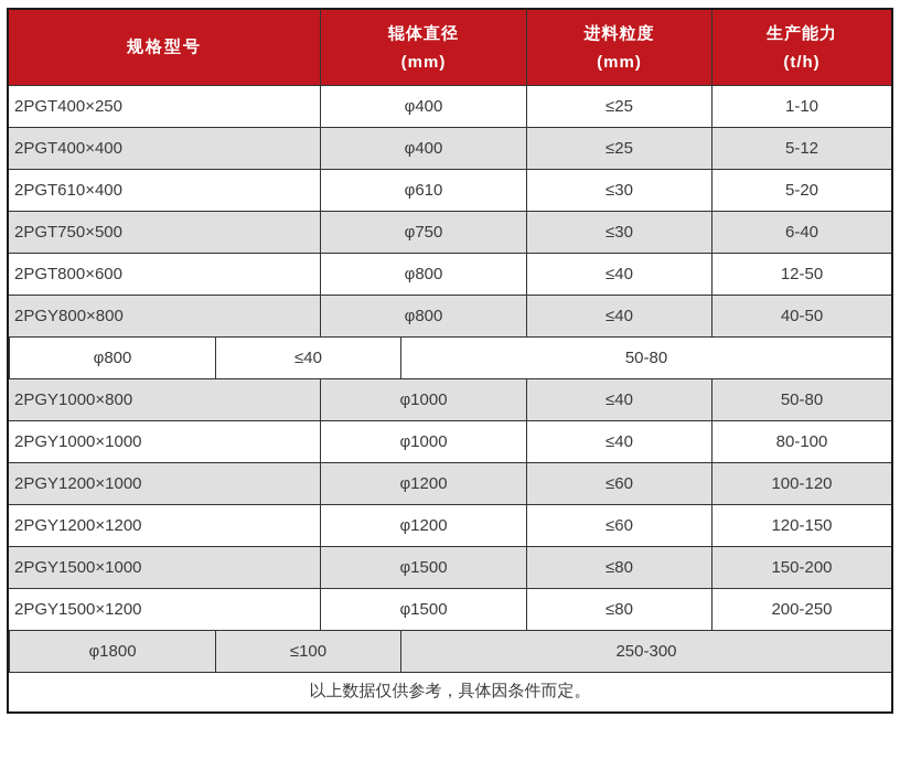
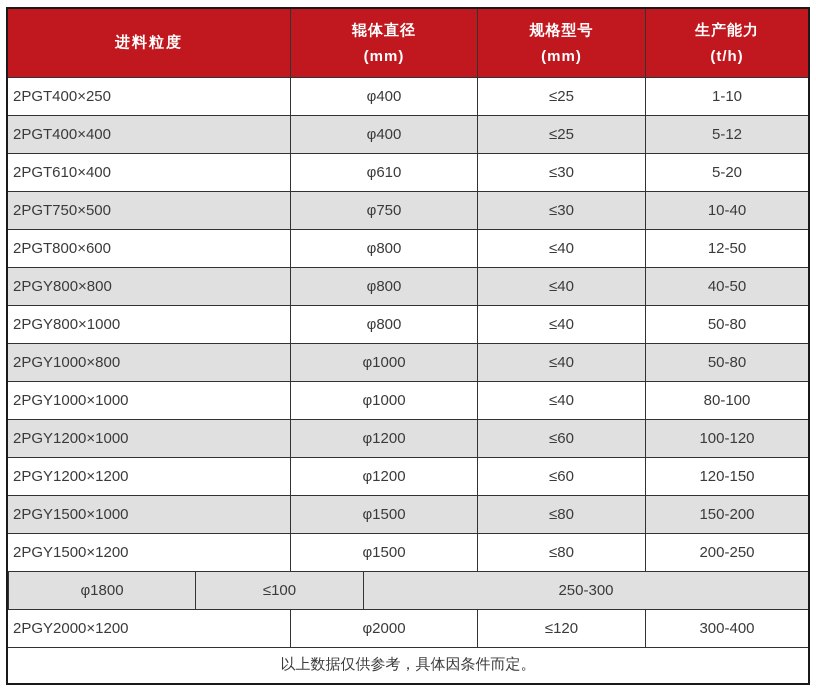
- 规格型号
+ 进料粒度
  辊体直径
  (mm)
- 进料粒度
+ 规格型号
  (mm)
  生产能力
  (t/h)
  2PGT400×250
  φ400
  ≤25
  1-10
  2PGT400×400
  φ400
  ≤25
  5-12
  2PGT610×400
  φ610
  ≤30
  5-20
  2PGT750×500
  φ750
  ≤30
- 6-40
+ 10-40
  2PGT800×600
  φ800
  ≤40
  12-50
  2PGY800×800
  φ800
  ≤40
  40-50
+ 2PGY800×1000
  φ800
  ≤40
  50-80
  2PGY1000×800
  φ1000
  ≤40
  50-80
  2PGY1000×1000
  φ1000
  ≤40
  80-100
  2PGY1200×1000
  φ1200
  ≤60
  100-120
  2PGY1200×1200
  φ1200
  ≤60
  120-150
  2PGY1500×1000
  φ1500
  ≤80
  150-200
  2PGY1500×1200
  φ1500
  ≤80
  200-250
  φ1800
  ≤100
  250-300
+ 2PGY2000×1200
+ φ2000
+ ≤120
+ 300-400
  以上数据仅供参考，具体因条件而定。
